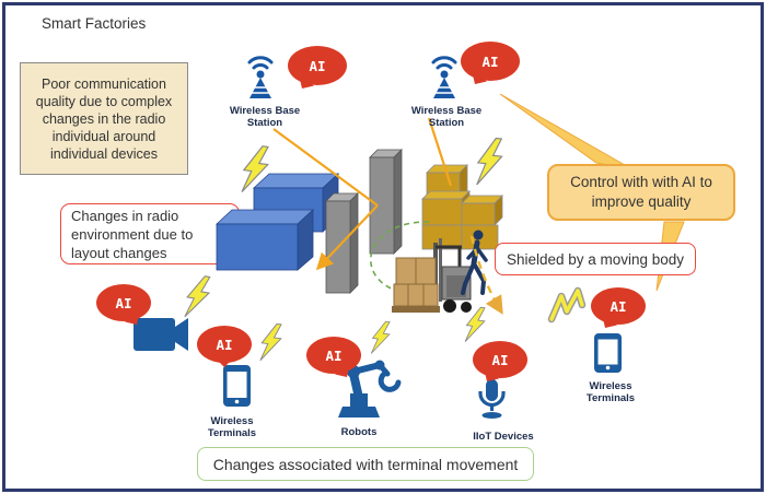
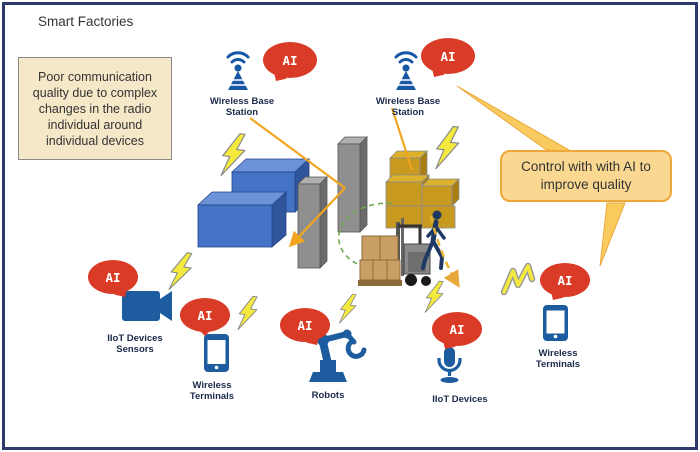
  Smart Factories
- Changes in radio environment due to layout changes
  Poor communication quality due to complex changes in the radio individual around individual devices
  Control with with AI to improve quality
- Shielded by a moving body
- Changes associated with terminal movement
  Wireless Base Station
  Wireless Base Station
+ IIoT Devices Sensors
  Wireless Terminals
  Robots
  IIoT Devices
  Wireless Terminals
  AI
  AI
  AI
  AI
  AI
  AI
  AI
